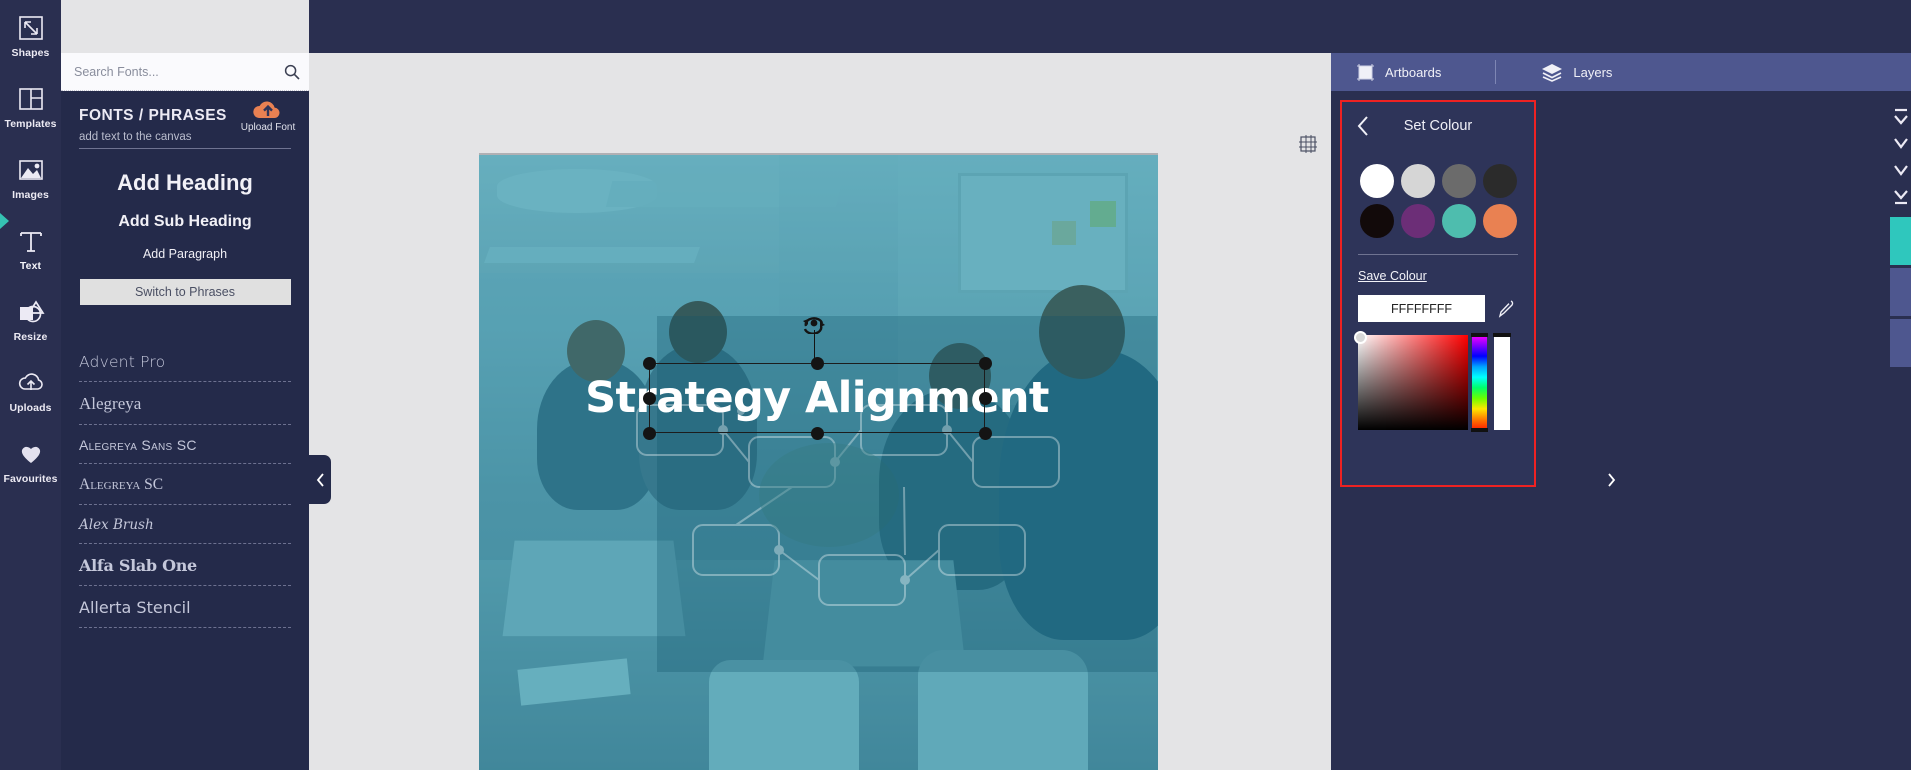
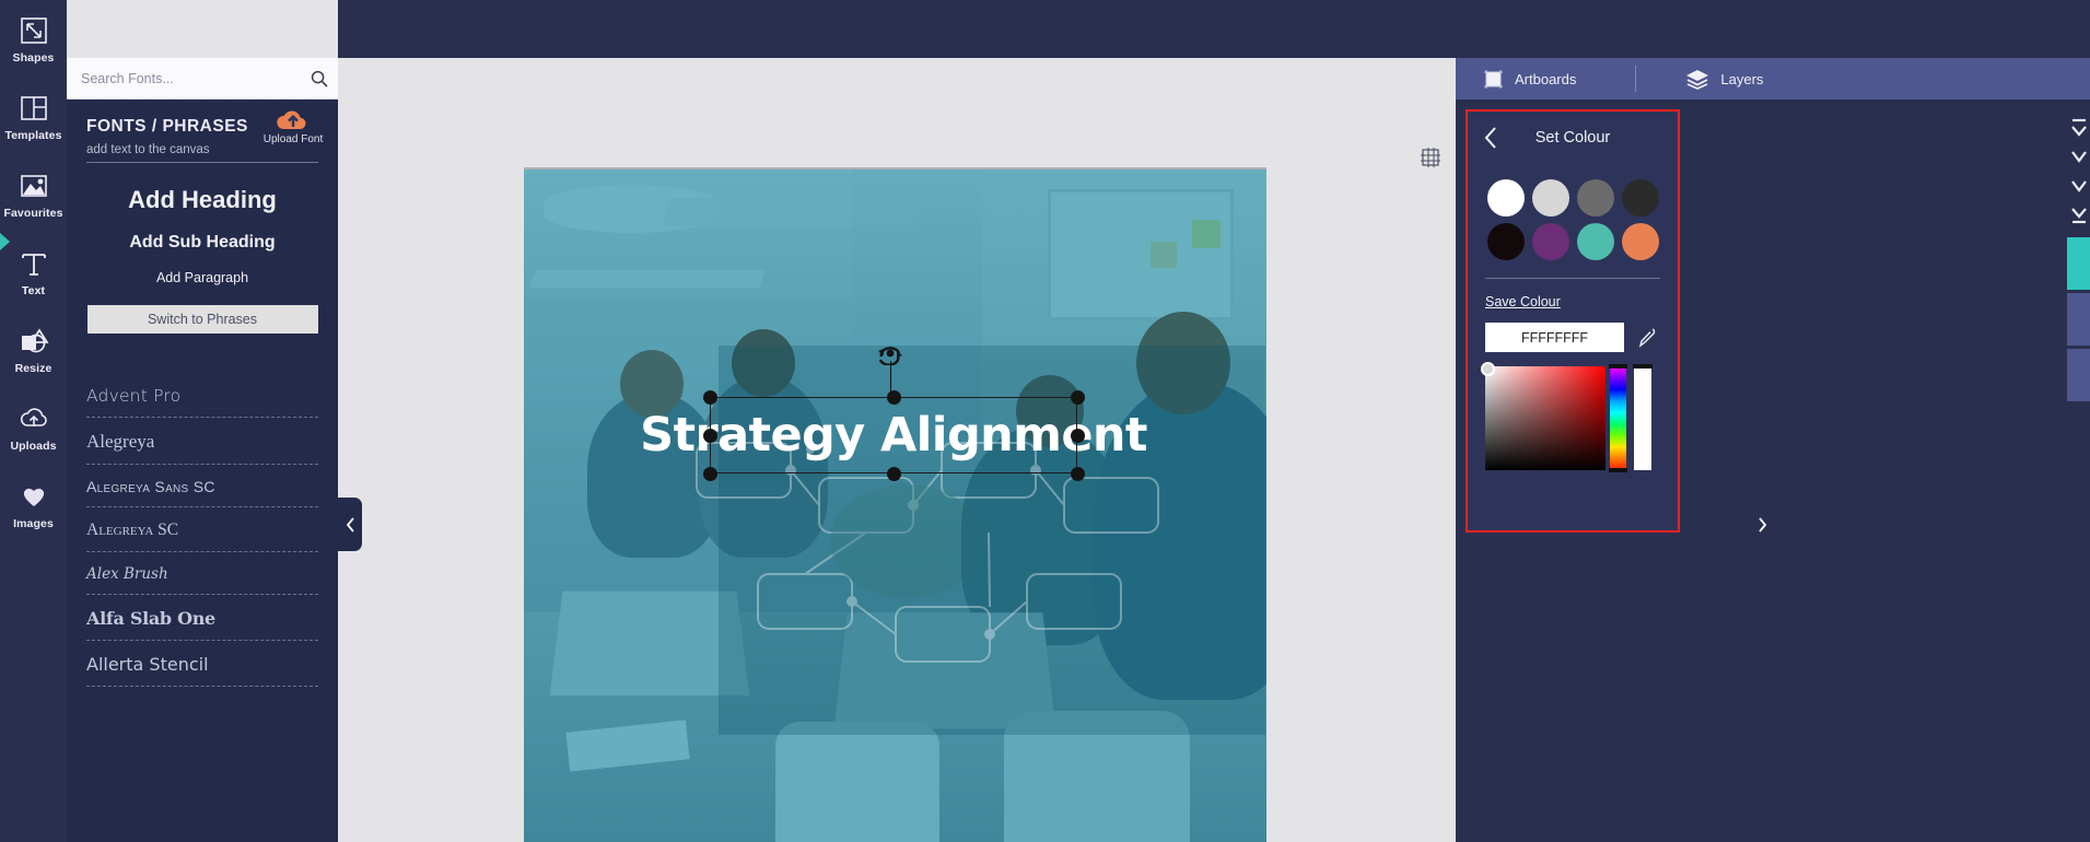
  Shapes
  Templates
- Images
+ Favourites
  Text
  Resize
  Uploads
- Favourites
+ Images
  Search Fonts...
  FONTS / PHRASES
  add text to the canvas
  Upload Font
  Add Heading
  Add Sub Heading
  Add Paragraph
  Switch to Phrases
  Advent Pro
  Alegreya
  Alegreya Sans SC
  Alegreya SC
  Alex Brush
  Alfa Slab One
  Allerta Stencil
  Artboards
  Layers
  Stategy Alignmnt
  Set Colour
  Save Colour
  FFFFFFFF
